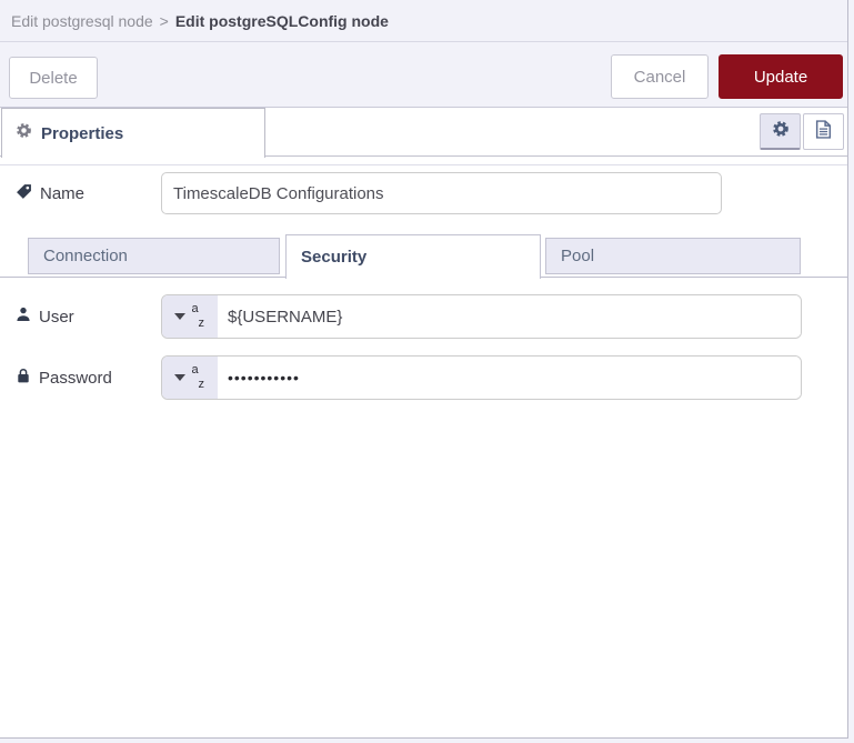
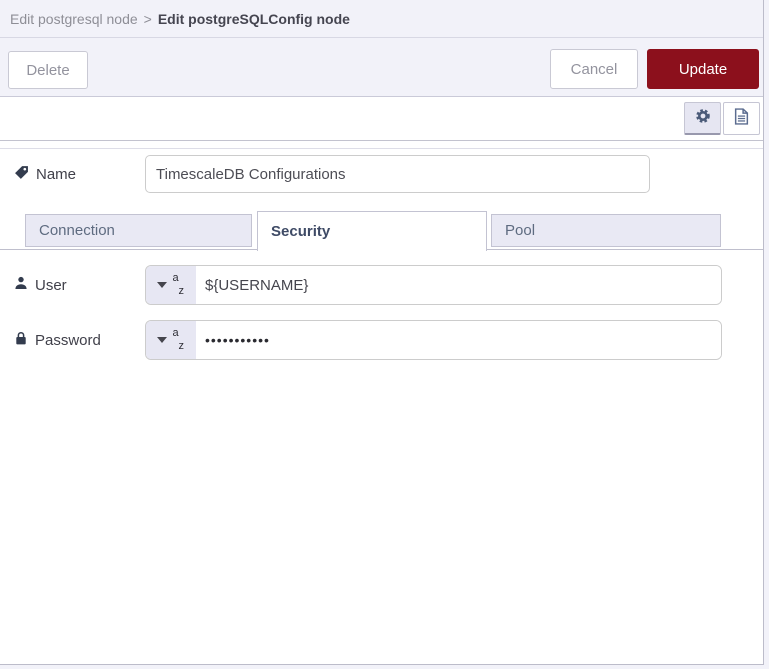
  Edit postgresql node
  >
  Edit postgreSQLConfig node
  Delete
  Cancel
  Update
- Properties
  Name
  TimescaleDB Configurations
  Connection
  Security
  Pool
  User
  a
  z
  ${USERNAME}
  Password
  a
  z
  •••••••••••
